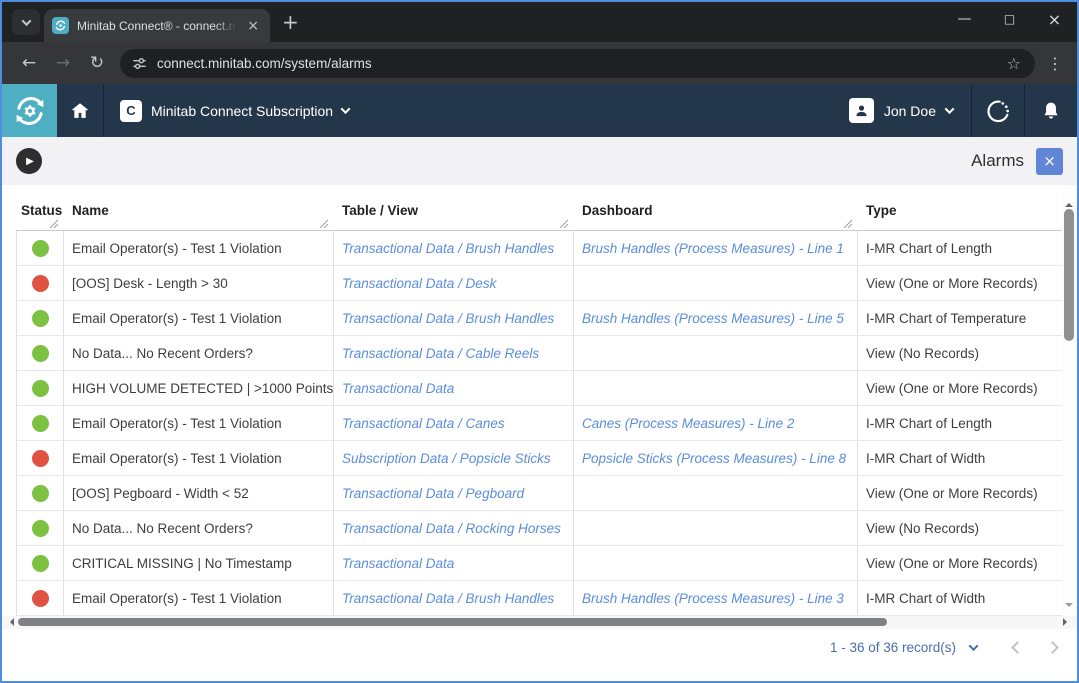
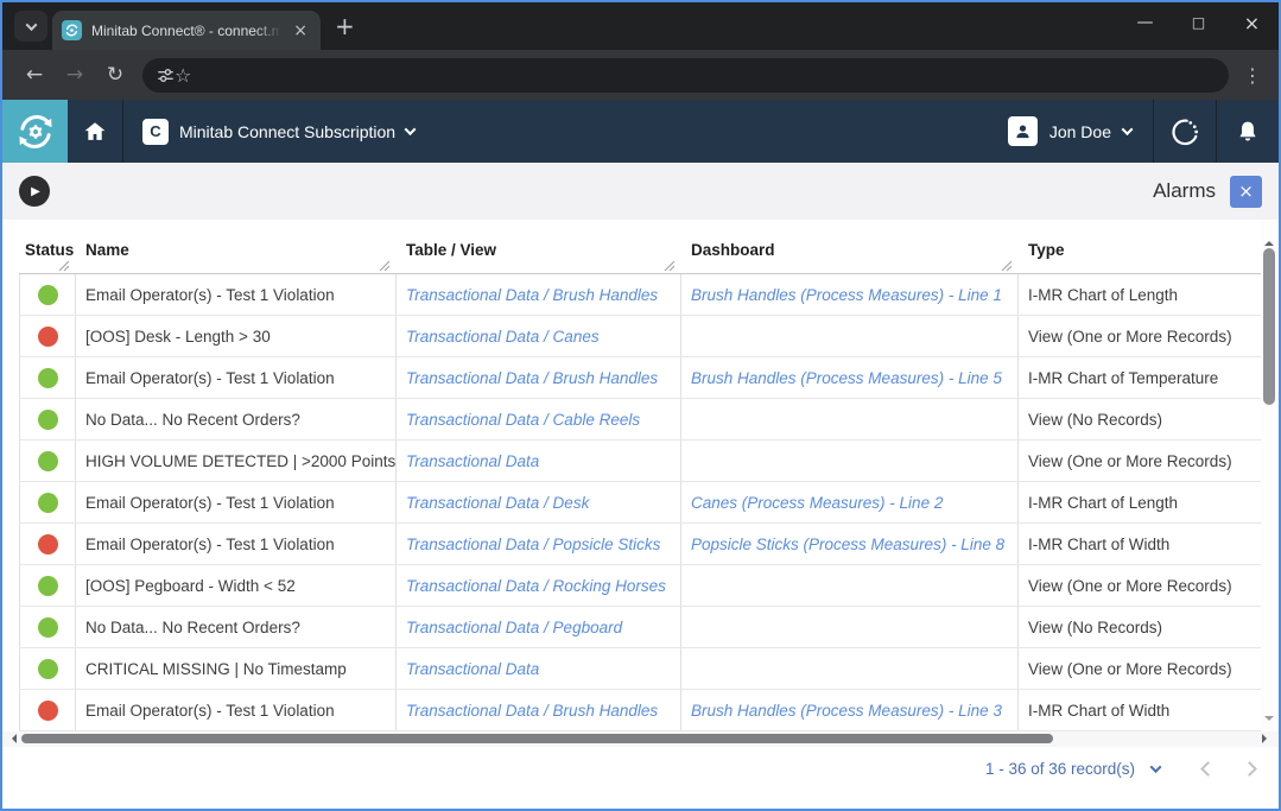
  Minitab Connect® - connect.m
  ×
  +
  —
  □
  ×
  ←
  →
  ↻
- connect.minitab.com/system/alarms
  ☆
  ⋮
  C
  Minitab Connect Subscription
  Jon Doe
  ▶
  Alarms
  ×
  Status
  Name
  Table / View
  Dashboard
  Type
  Email Operator(s) - Test 1 Violation
  Transactional Data / Brush Handles
  Brush Handles (Process Measures) - Line 1
  I-MR Chart of Length
  [OOS] Desk - Length > 30
- Transactional Data / Desk
+ Transactional Data / Canes
  View (One or More Records)
  Email Operator(s) - Test 1 Violation
  Transactional Data / Brush Handles
  Brush Handles (Process Measures) - Line 5
  I-MR Chart of Temperature
  No Data... No Recent Orders?
  Transactional Data / Cable Reels
  View (No Records)
- HIGH VOLUME DETECTED | >1000 Points
+ HIGH VOLUME DETECTED | >2000 Points
  Transactional Data
  View (One or More Records)
  Email Operator(s) - Test 1 Violation
- Transactional Data / Canes
+ Transactional Data / Desk
  Canes (Process Measures) - Line 2
  I-MR Chart of Length
  Email Operator(s) - Test 1 Violation
- Subscription Data / Popsicle Sticks
+ Transactional Data / Popsicle Sticks
  Popsicle Sticks (Process Measures) - Line 8
  I-MR Chart of Width
  [OOS] Pegboard - Width < 52
- Transactional Data / Pegboard
+ Transactional Data / Rocking Horses
  View (One or More Records)
  No Data... No Recent Orders?
- Transactional Data / Rocking Horses
+ Transactional Data / Pegboard
  View (No Records)
  CRITICAL MISSING | No Timestamp
  Transactional Data
  View (One or More Records)
  Email Operator(s) - Test 1 Violation
  Transactional Data / Brush Handles
  Brush Handles (Process Measures) - Line 3
  I-MR Chart of Width
  1 - 36 of 36 record(s)
